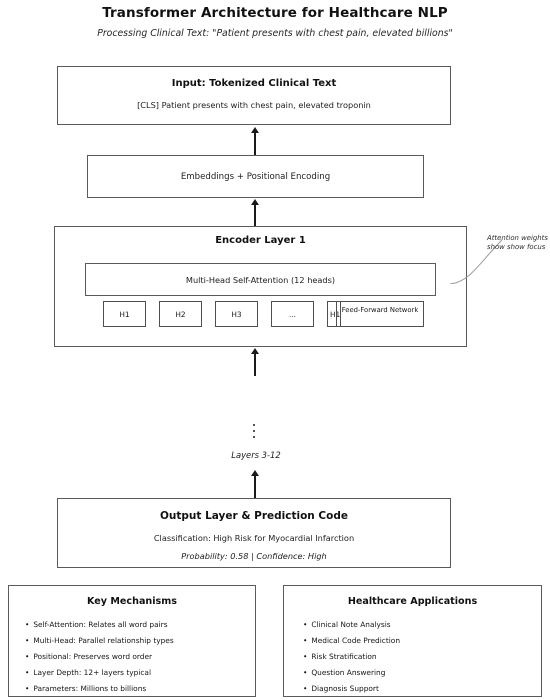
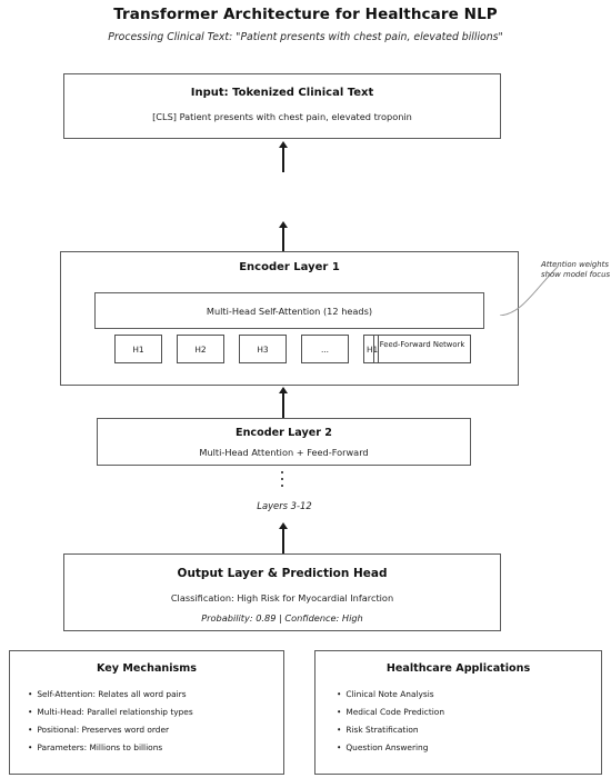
  Transformer Architecture for Healthcare NLP
  Processing Clinical Text: "Patient presents with chest pain, elevated billions"
  Input: Tokenized Clinical Text
  [CLS] Patient presents with chest pain, elevated troponin
- Embeddings + Positional Encoding
  Encoder Layer 1
  Multi-Head Self-Attention (12 heads)
  H1
  H2
  H3
  ...
  Feed-Forward Network
- Attention weights show show focus
+ Attention weights show model focus
+ Encoder Layer 2
+ Multi-Head Attention + Feed-Forward
  Layers 3-12
- Output Layer & Prediction Code
+ Output Layer & Prediction Head
  Classification: High Risk for Myocardial Infarction
- Probability: 0.58 | Confidence: High
+ Probability: 0.89 | Confidence: High
  Key Mechanisms
  Self-Attention: Relates all word pairs
  Multi-Head: Parallel relationship types
  Positional: Preserves word order
- Layer Depth: 12+ layers typical
  Parameters: Millions to billions
  Healthcare Applications
  Clinical Note Analysis
  Medical Code Prediction
  Risk Stratification
  Question Answering
- Diagnosis Support
